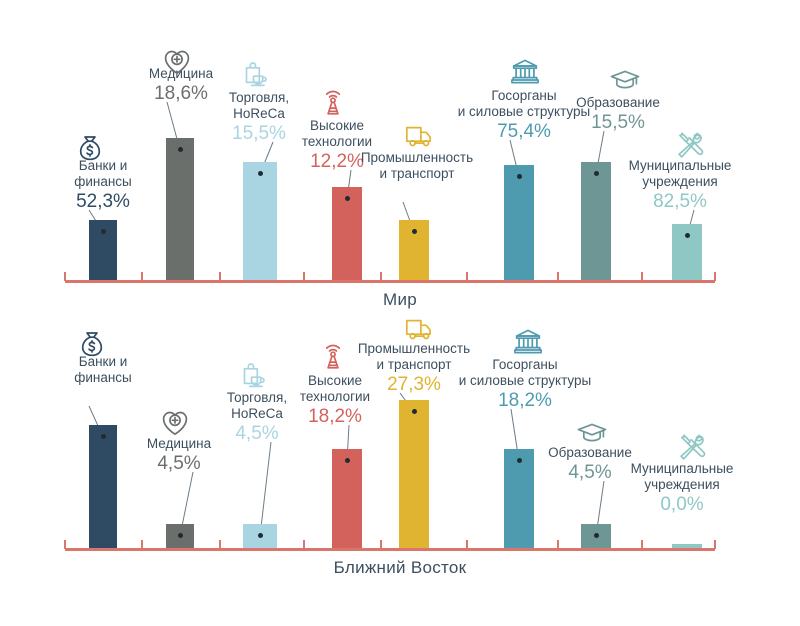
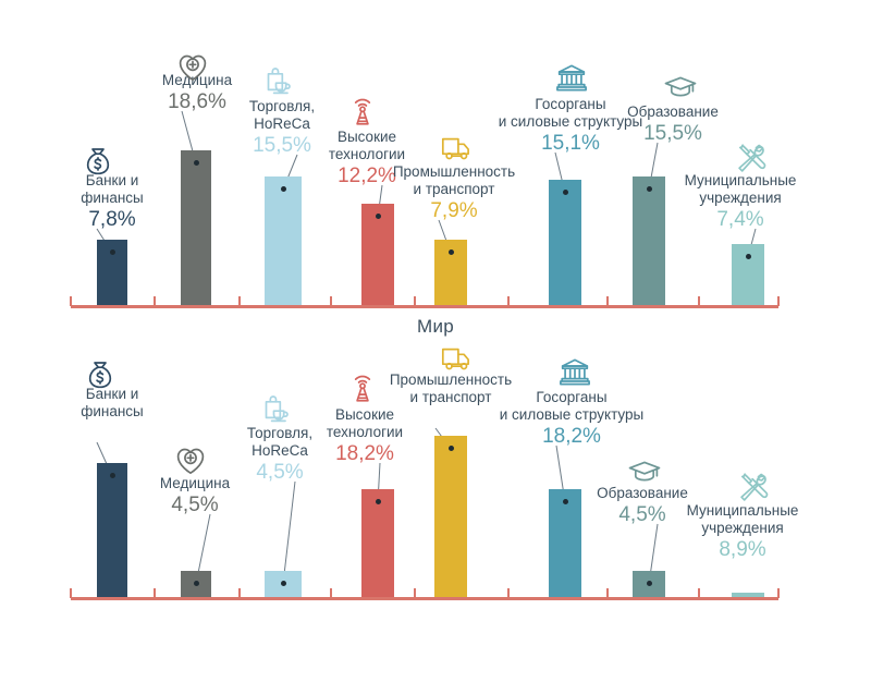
  Банки и
  финансы
- 52,3%
+ 7,8%
  Медицина
  18,6%
  Торговля,
  HoReCa
  15,5%
  Высокие
  технологии
  12,2%
  Промышленность
  и транспорт
+ 7,9%
  Госорганы
  и силовые структуры
- 75,4%
+ 15,1%
  Образование
  15,5%
  Муниципальные
  учреждения
- 82,5%
+ 7,4%
  Мир
  Банки и
  финансы
  Медицина
  4,5%
  Торговля,
  HoReCa
  4,5%
  Высокие
  технологии
  18,2%
  Промышленность
  и транспорт
- 27,3%
  Госорганы
  и силовые структуры
  18,2%
  Образование
  4,5%
  Муниципальные
  учреждения
- 0,0%
+ 8,9%
- Ближний Восток
